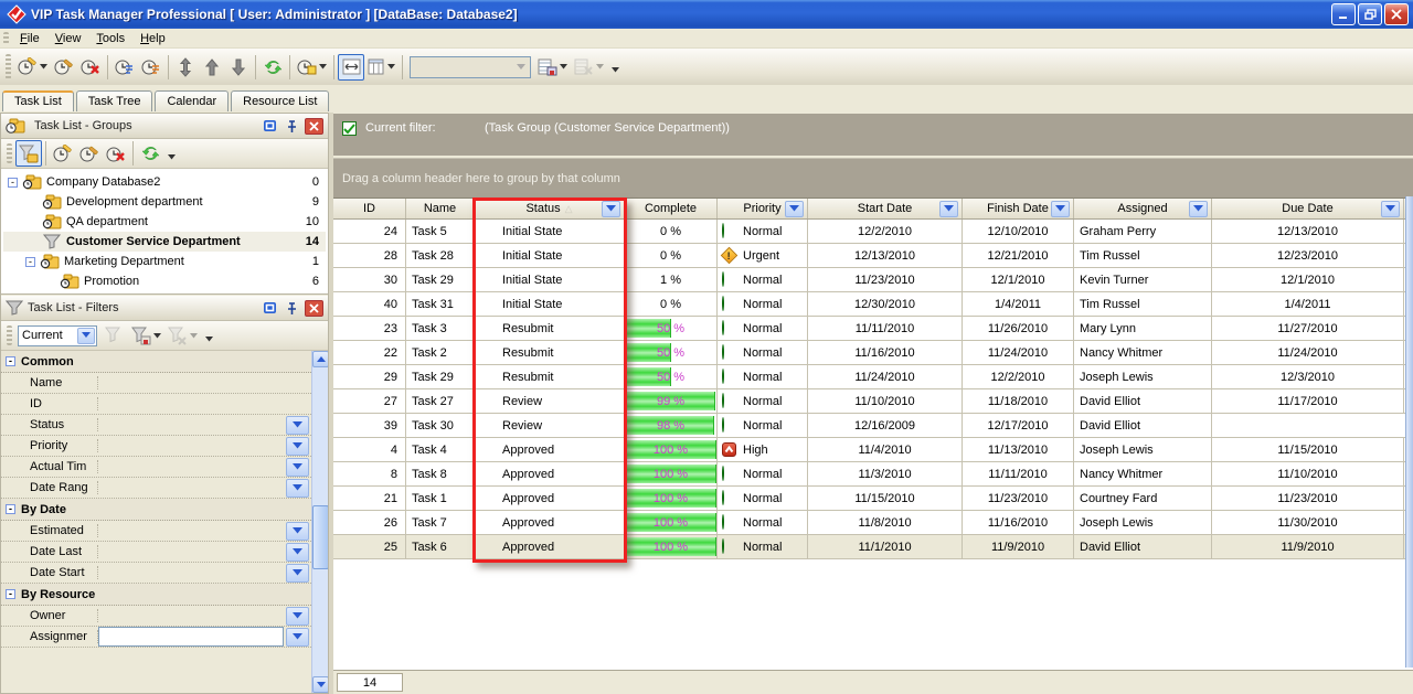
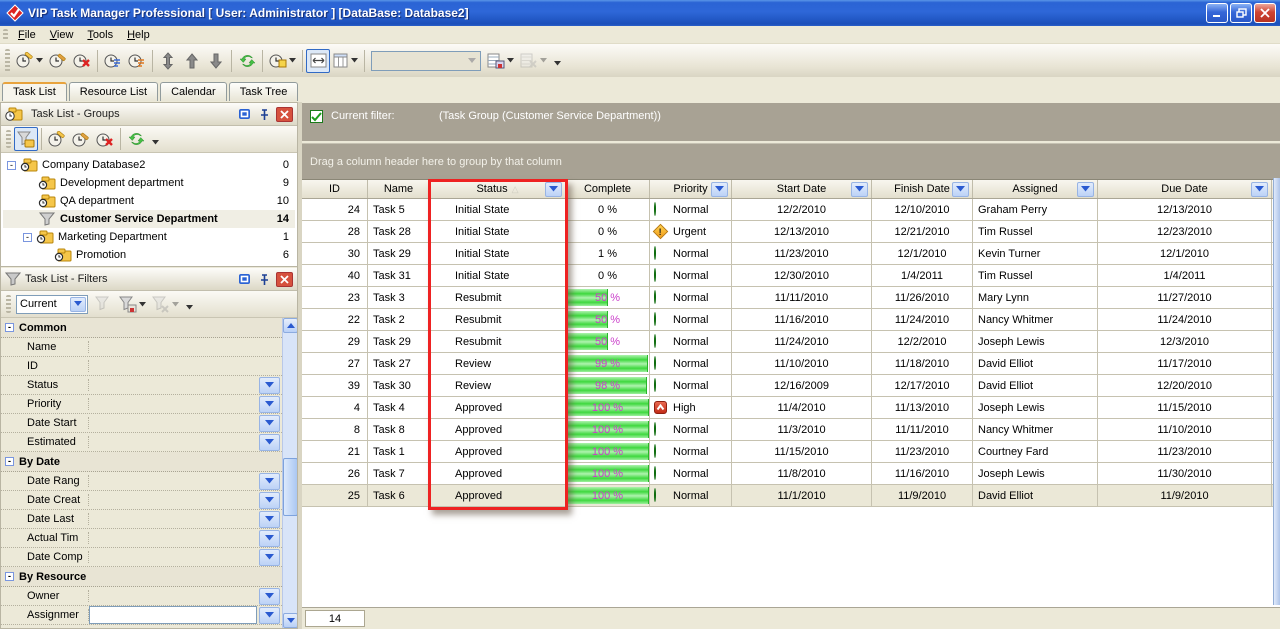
  VIP Task Manager Professional [ User: Administrator ] [DataBase: Database2]
  File
  View
  Tools
  Help
  Task List
- Task Tree
+ Resource List
  Calendar
- Resource List
+ Task Tree
  Task List - Groups
  -
  Company Database2
  0
  Development department
  9
  QA department
  10
  Customer Service Department
  14
  -
  Marketing Department
  1
  Promotion
  6
  Task List - Filters
  Current
  -
  Common
  Name
  ID
  Status
  Priority
- Actual Tim
+ Date Start
- Date Rang
+ Estimated
  -
  By Date
- Estimated
+ Date Rang
+ Date Creat
  Date Last
- Date Start
+ Actual Tim
+ Date Comp
  -
  By Resource
  Owner
  Assignmer
  Current filter:
  (Task Group (Customer Service Department))
  Drag a column header here to group by that column
  ID
  Name
  Status
  △
  Complete
  Priority
  Start Date
  Finish Date
  Assigned
  Due Date
  24
  Task 5
  Initial State
  0 %
  Normal
  12/2/2010
  12/10/2010
  Graham Perry
  12/13/2010
  28
  Task 28
  Initial State
  0 %
  Urgent
  12/13/2010
  12/21/2010
  Tim Russel
  12/23/2010
  30
  Task 29
  Initial State
  1 %
  Normal
  11/23/2010
  12/1/2010
  Kevin Turner
  12/1/2010
  40
  Task 31
  Initial State
  0 %
  Normal
  12/30/2010
  1/4/2011
  Tim Russel
  1/4/2011
  23
  Task 3
  Resubmit
  50 %
  Normal
  11/11/2010
  11/26/2010
  Mary Lynn
  11/27/2010
  22
  Task 2
  Resubmit
  50 %
  Normal
  11/16/2010
  11/24/2010
  Nancy Whitmer
  11/24/2010
  29
  Task 29
  Resubmit
  50 %
  Normal
  11/24/2010
  12/2/2010
  Joseph Lewis
  12/3/2010
  27
  Task 27
  Review
  99 %
  Normal
  11/10/2010
  11/18/2010
  David Elliot
  11/17/2010
  39
  Task 30
  Review
  98 %
  Normal
  12/16/2009
  12/17/2010
  David Elliot
+ 12/20/2010
  4
  Task 4
  Approved
  100 %
  High
  11/4/2010
  11/13/2010
  Joseph Lewis
  11/15/2010
  8
  Task 8
  Approved
  100 %
  Normal
  11/3/2010
  11/11/2010
  Nancy Whitmer
  11/10/2010
  21
  Task 1
  Approved
  100 %
  Normal
  11/15/2010
  11/23/2010
  Courtney Fard
  11/23/2010
  26
  Task 7
  Approved
  100 %
  Normal
  11/8/2010
  11/16/2010
  Joseph Lewis
  11/30/2010
  25
  Task 6
  Approved
  100 %
  Normal
  11/1/2010
  11/9/2010
  David Elliot
  11/9/2010
  14
